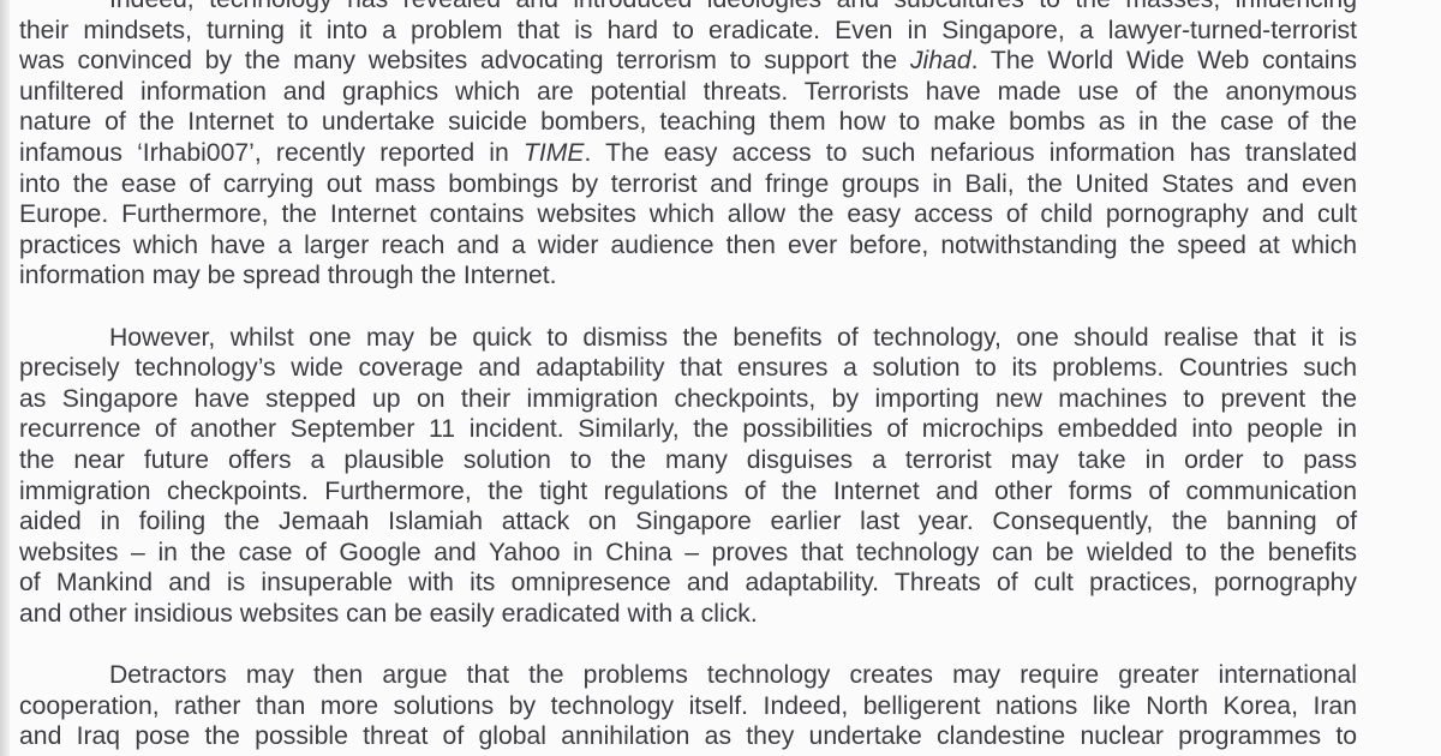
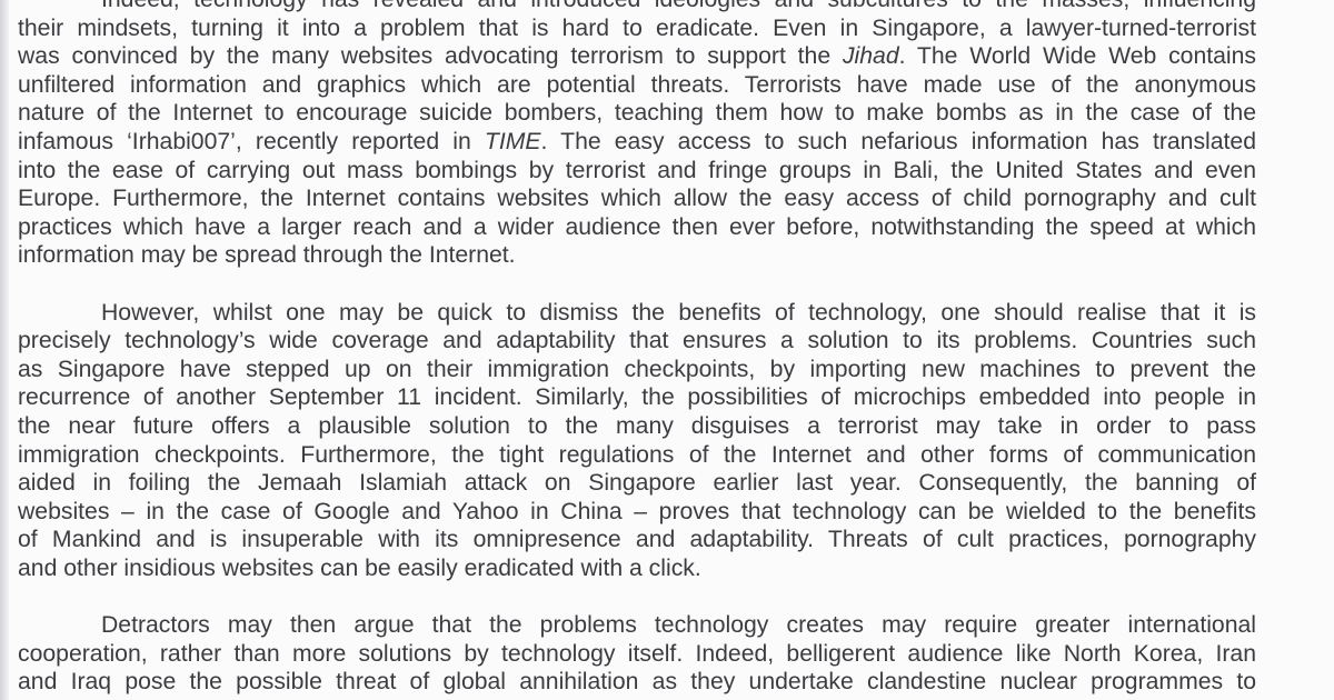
  their mindsets, turning it into a problem that is hard to eradicate. Even in Singapore, a lawyer-turned-terrorist
  was convinced by the many websites advocating terrorism to support the Jihad. The World Wide Web contains
  unfiltered information and graphics which are potential threats. Terrorists have made use of the anonymous
- nature of the Internet to undertake suicide bombers, teaching them how to make bombs as in the case of the
+ nature of the Internet to encourage suicide bombers, teaching them how to make bombs as in the case of the
  infamous ‘Irhabi007’, recently reported in TIME. The easy access to such nefarious information has translated
  into the ease of carrying out mass bombings by terrorist and fringe groups in Bali, the United States and even
  Europe. Furthermore, the Internet contains websites which allow the easy access of child pornography and cult
  practices which have a larger reach and a wider audience then ever before, notwithstanding the speed at which
  information may be spread through the Internet.
  However, whilst one may be quick to dismiss the benefits of technology, one should realise that it is
  precisely technology’s wide coverage and adaptability that ensures a solution to its problems. Countries such
  as Singapore have stepped up on their immigration checkpoints, by importing new machines to prevent the
  recurrence of another September 11 incident. Similarly, the possibilities of microchips embedded into people in
  the near future offers a plausible solution to the many disguises a terrorist may take in order to pass
  immigration checkpoints. Furthermore, the tight regulations of the Internet and other forms of communication
  aided in foiling the Jemaah Islamiah attack on Singapore earlier last year. Consequently, the banning of
  websites – in the case of Google and Yahoo in China – proves that technology can be wielded to the benefits
  of Mankind and is insuperable with its omnipresence and adaptability. Threats of cult practices, pornography
  and other insidious websites can be easily eradicated with a click.
  Detractors may then argue that the problems technology creates may require greater international
- cooperation, rather than more solutions by technology itself. Indeed, belligerent nations like North Korea, Iran
+ cooperation, rather than more solutions by technology itself. Indeed, belligerent audience like North Korea, Iran
  and Iraq pose the possible threat of global annihilation as they undertake clandestine nuclear programmes to
